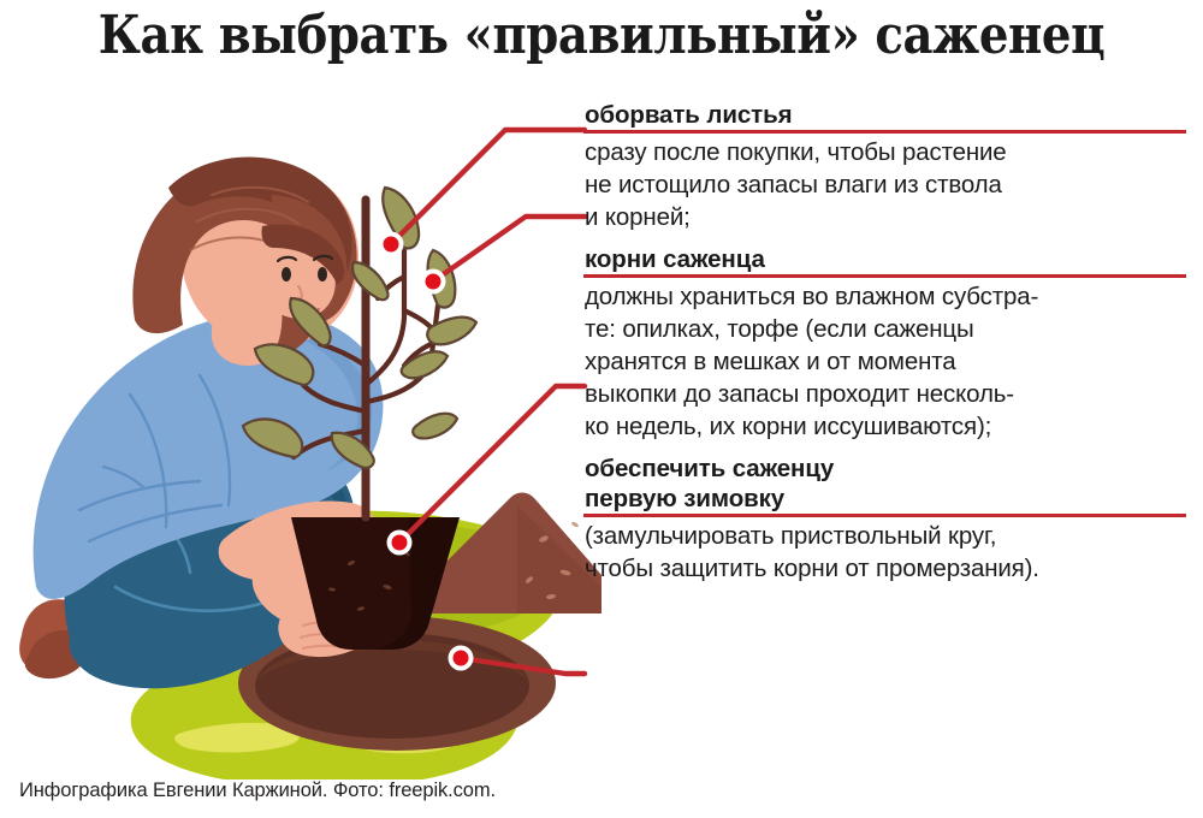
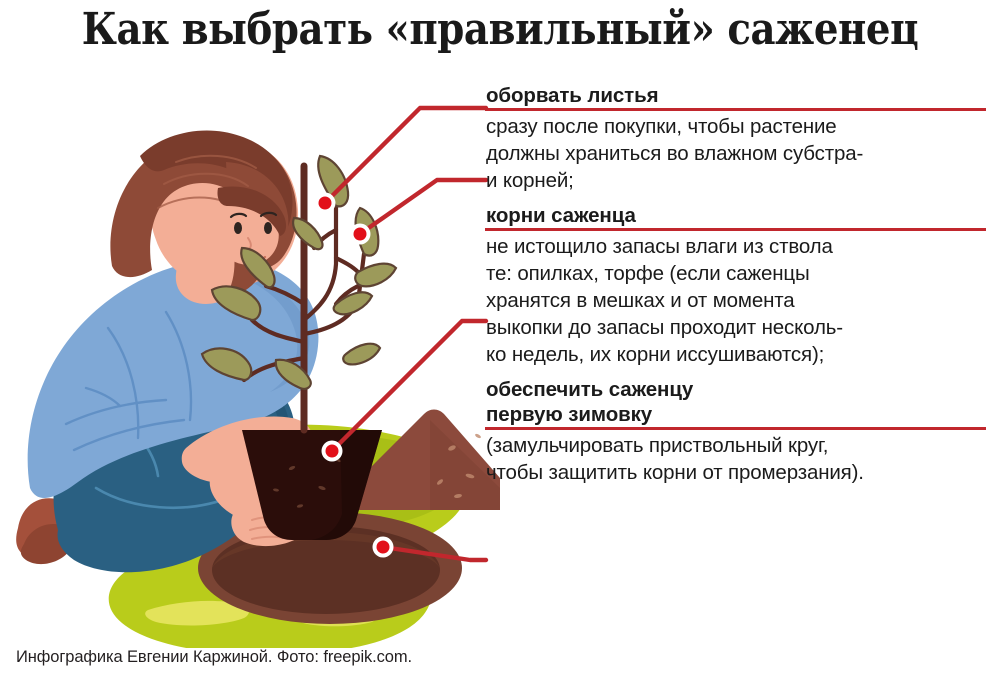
  Как выбрать «правильный» саженец
  оборвать листья
  сразу после покупки, чтобы растение
- не истощило запасы влаги из ствола
+ должны храниться во влажном субстра-
  и корней;
  корни саженца
- должны храниться во влажном субстра-
+ не истощило запасы влаги из ствола
  те: опилках, торфе (если саженцы
  хранятся в мешках и от момента
  выкопки до запасы проходит несколь-
  ко недель, их корни иссушиваются);
  обеспечить саженцу
  первую зимовку
  (замульчировать приствольный круг,
  чтобы защитить корни от промерзания).
  Инфографика Евгении Каржиной. Фото: freepik.com.
